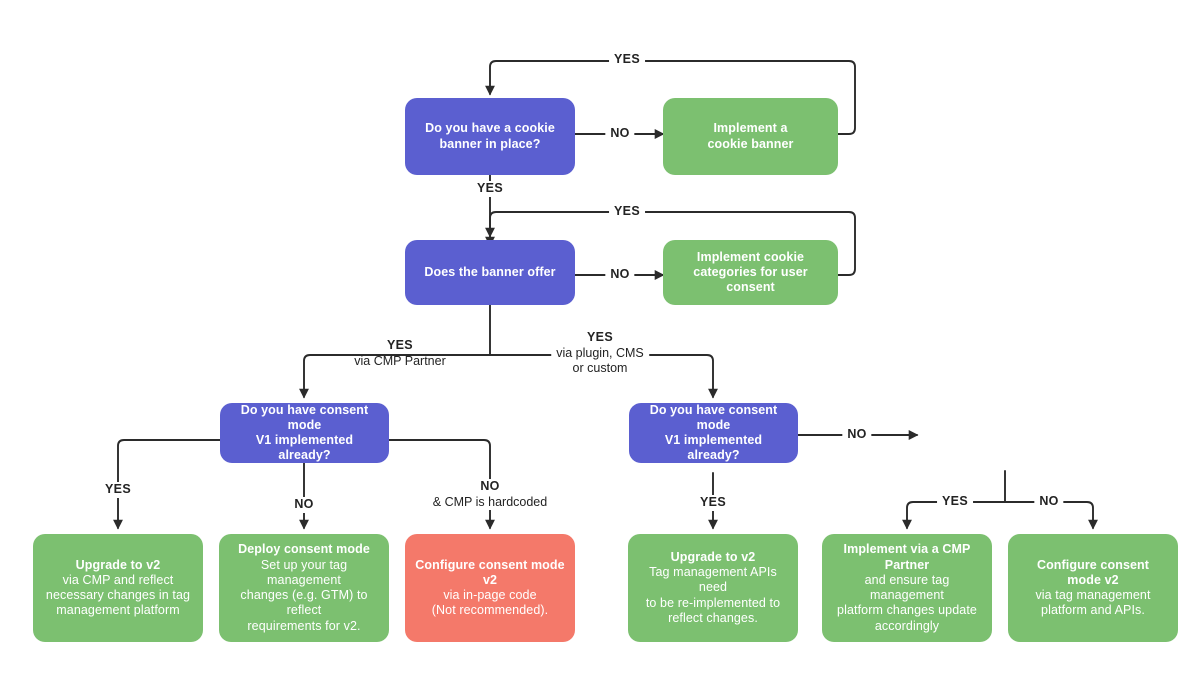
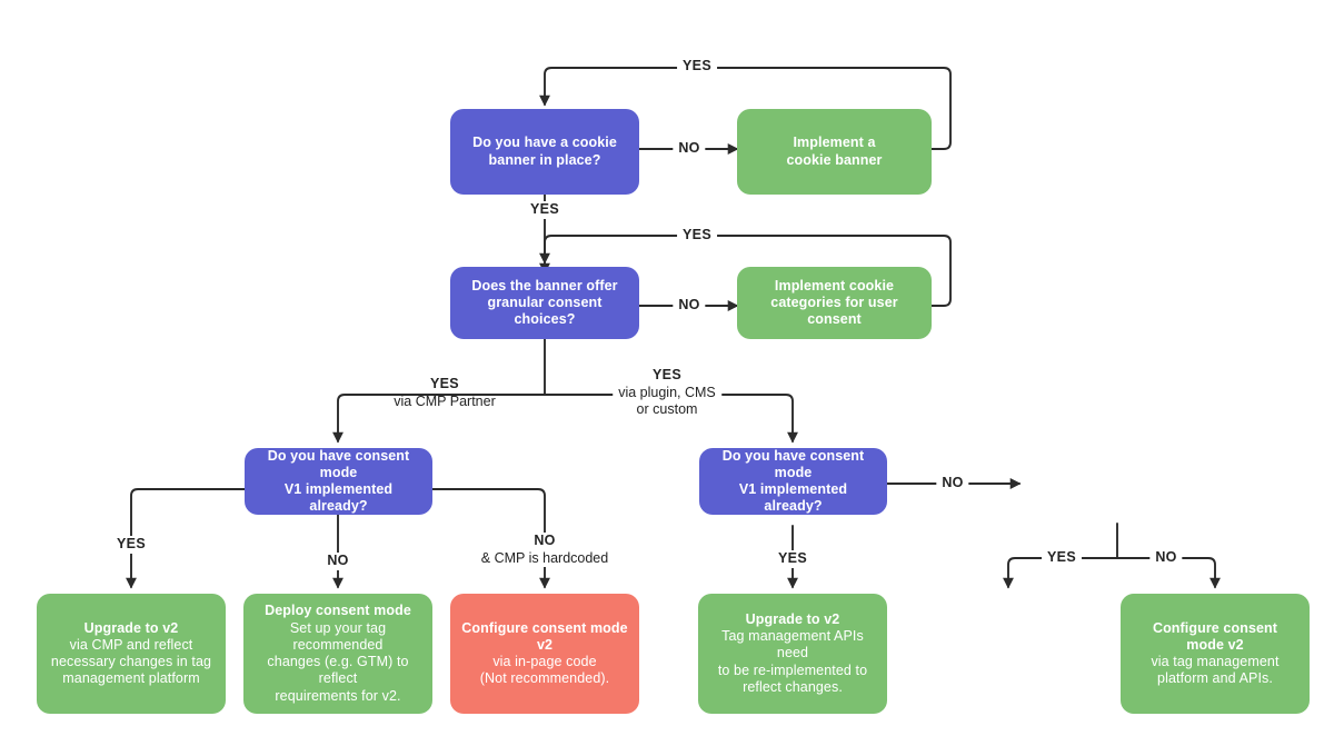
  Do you have a cookie
  banner in place?
  Implement a
  cookie banner
  Does the banner offer
+ granular consent choices?
  Implement cookie
  categories for user consent
  Do you have consent mode
  V1 implemented already?
  Do you have consent mode
  V1 implemented already?
  Upgrade to v2
  via CMP and reflect
  necessary changes in tag
  management platform
  Deploy consent mode
- Set up your tag management
+ Set up your tag recommended
  changes (e.g. GTM) to reflect
  requirements for v2.
  Configure consent mode
  v2
  via in-page code
  (Not recommended).
  Upgrade to v2
  Tag management APIs need
  to be re-implemented to
  reflect changes.
- Implement via a CMP
- Partner
- and ensure tag management
- platform changes update
- accordingly
  Configure consent
  mode v2
  via tag management
  platform and APIs.
  NO
  YES
  YES
  NO
  YES
  YES
  via CMP Partner
  YES
  via plugin, CMS
  or custom
  YES
  NO
  NO
  & CMP is hardcoded
  YES
  NO
  YES
  NO
